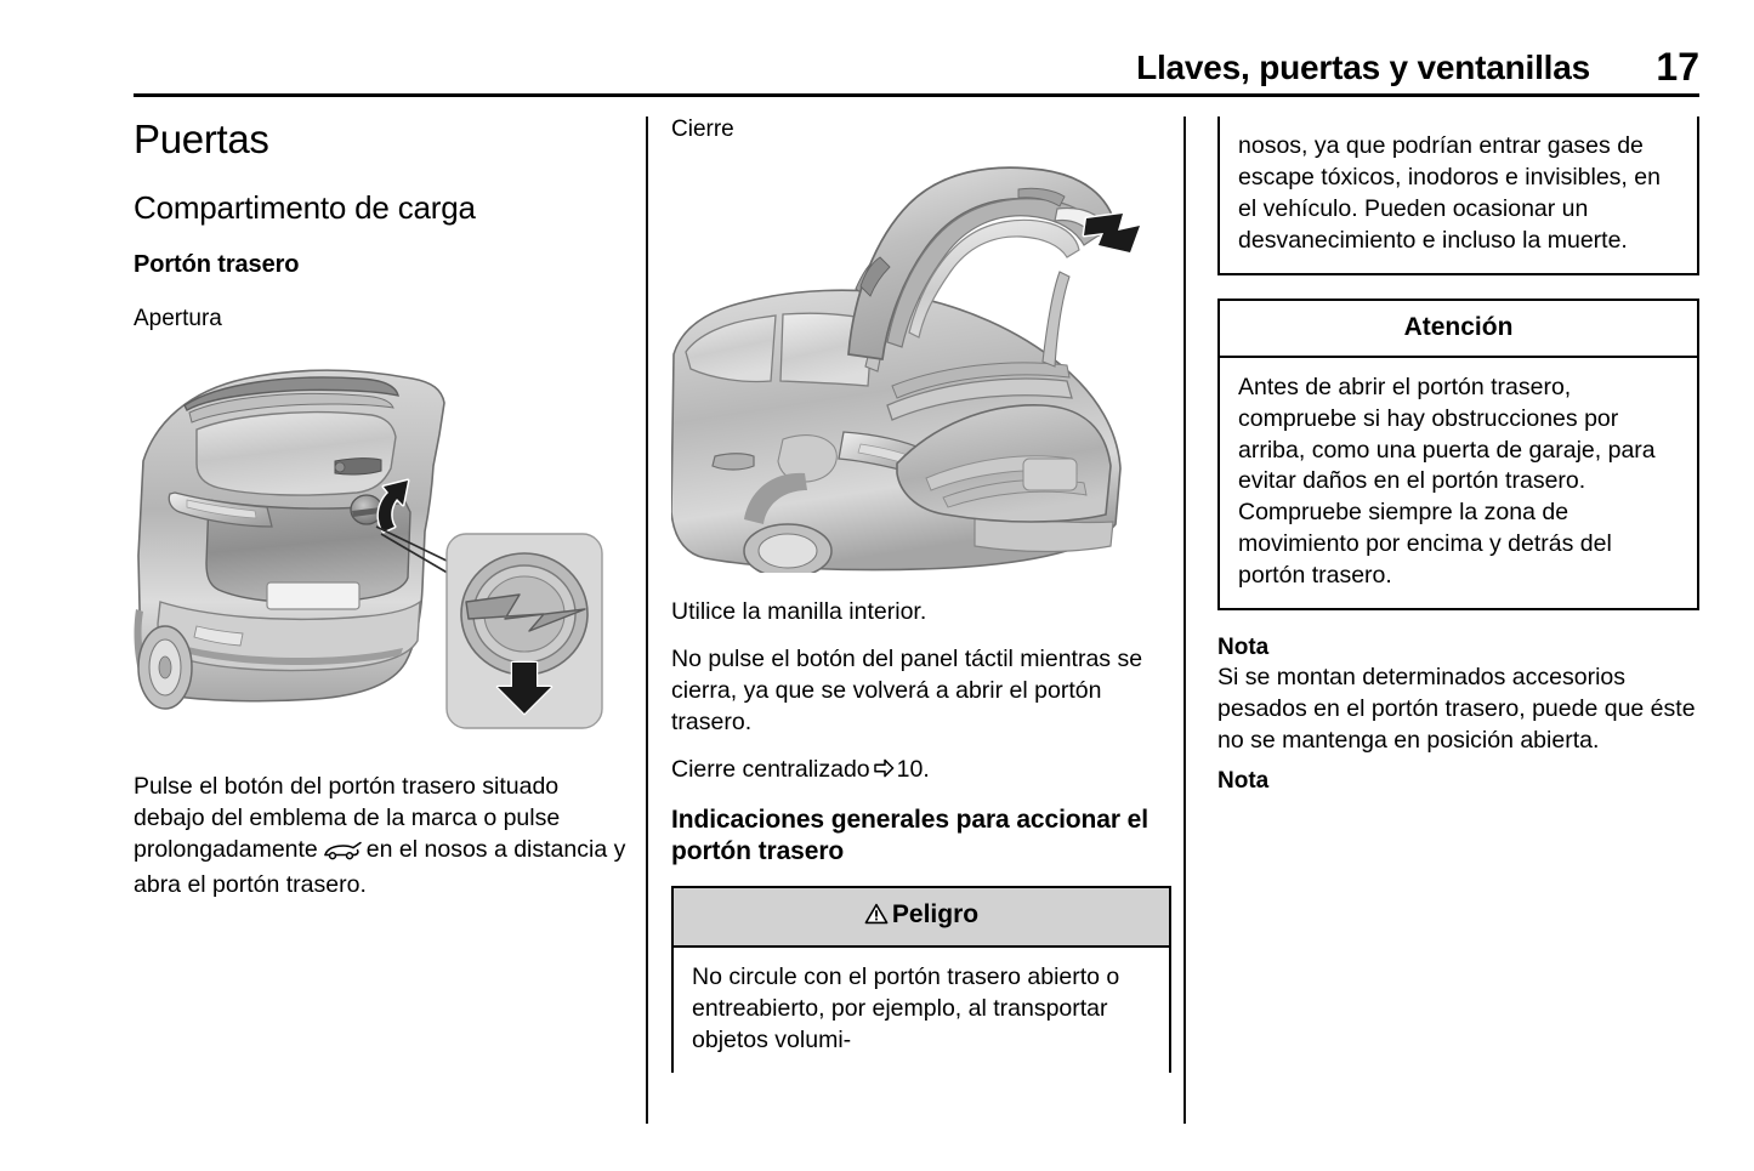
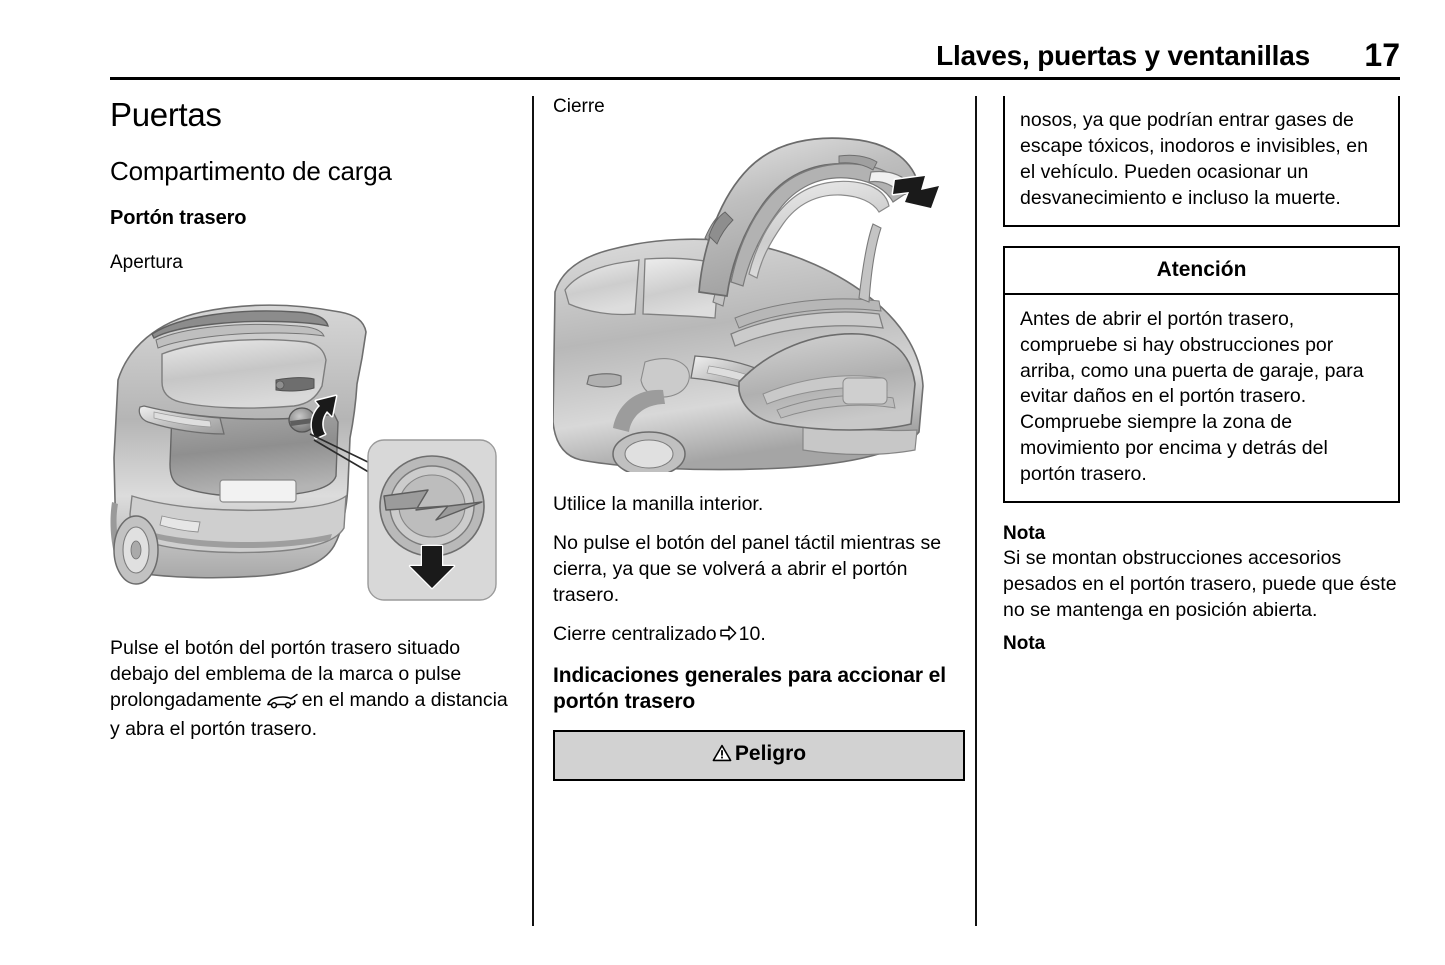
  Llaves, puertas y ventanillas
  17
  Puertas
  Compartimento de carga
  Portón trasero
  Apertura
- Pulse el botón del portón trasero situado debajo del emblema de la marca o pulse prolongadamente en el nosos a distancia y abra el portón trasero.
+ Pulse el botón del portón trasero situado debajo del emblema de la marca o pulse prolongadamente en el mando a distancia y abra el portón trasero.
  Cierre
  Utilice la manilla interior.
  No pulse el botón del panel táctil mientras se cierra, ya que se volverá a abrir el portón trasero.
  Cierre centralizado 10.
  Indicaciones generales para accionar el portón trasero
  Peligro
- No circule con el portón trasero abierto o entreabierto, por ejemplo, al transportar objetos volumi-
  nosos, ya que podrían entrar gases de escape tóxicos, inodoros e invisibles, en el vehículo. Pueden ocasionar un desvanecimiento e incluso la muerte.
  Atención
  Antes de abrir el portón trasero, compruebe si hay obstrucciones por arriba, como una puerta de garaje, para evitar daños en el portón trasero. Compruebe siempre la zona de movimiento por encima y detrás del portón trasero.
  Nota
- Si se montan determinados accesorios pesados en el portón trasero, puede que éste no se mantenga en posición abierta.
+ Si se montan obstrucciones accesorios pesados en el portón trasero, puede que éste no se mantenga en posición abierta.
  Nota
